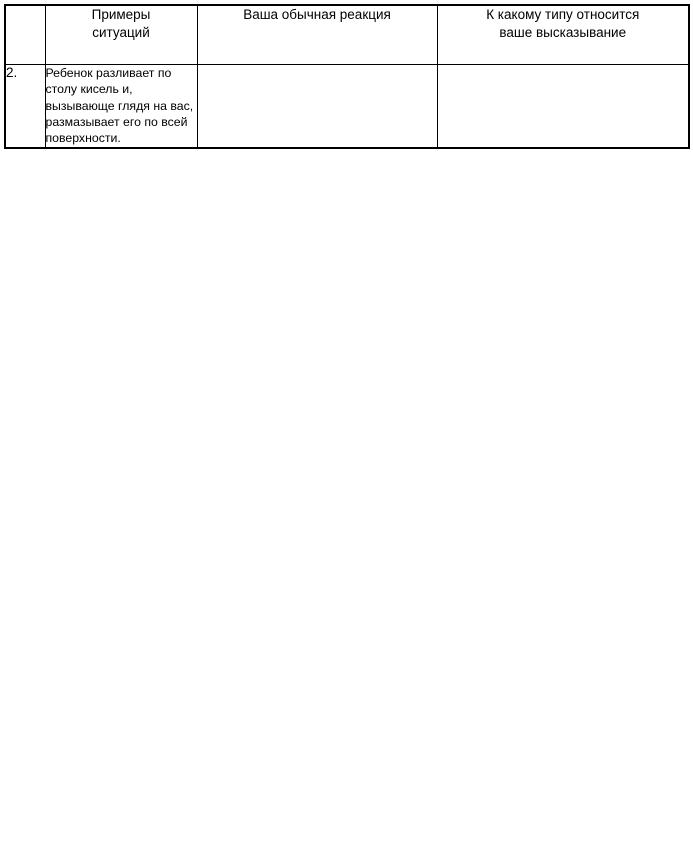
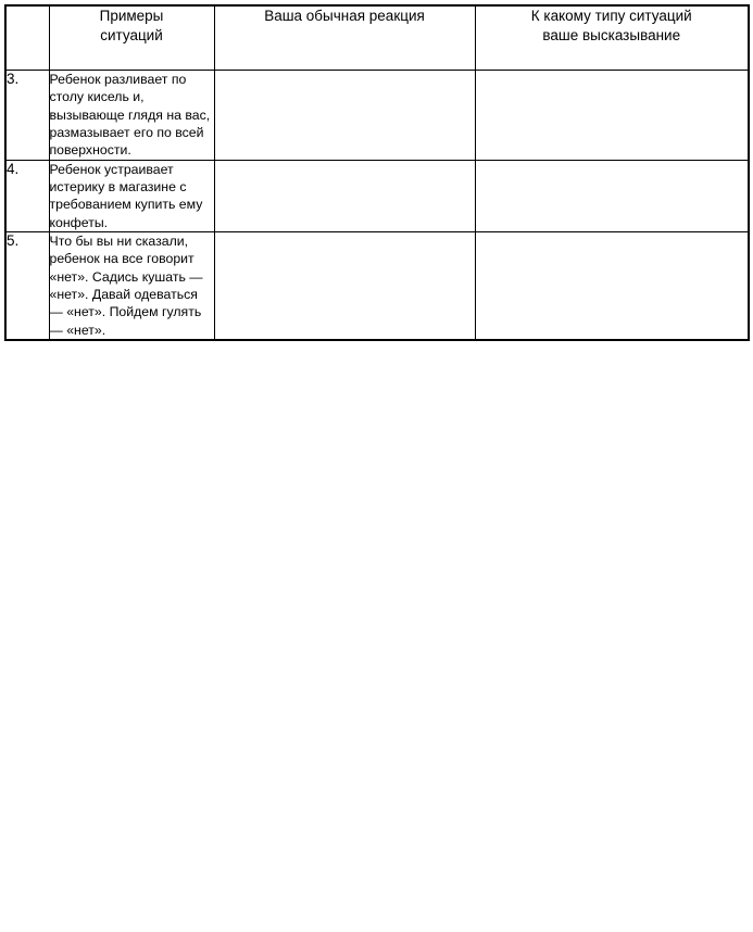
- 	Примеры ситуаций	Ваша обычная реакция	К какому типу относится ваше высказывание
+ 	Примеры ситуаций	Ваша обычная реакция	К какому типу ситуаций ваше высказывание
- 2.	Ребенок разливает по столу кисель и, вызывающе глядя на вас, размазывает его по всей поверхности.
+ 3.	Ребенок разливает по столу кисель и, вызывающе глядя на вас, размазывает его по всей поверхности.
+ 4.	Ребенок устраивает истерику в магазине с требованием купить ему конфеты.
+ 5.	Что бы вы ни сказали, ребенок на все говорит «нет». Садись кушать — «нет». Давай одеваться — «нет». Пойдем гулять — «нет».
